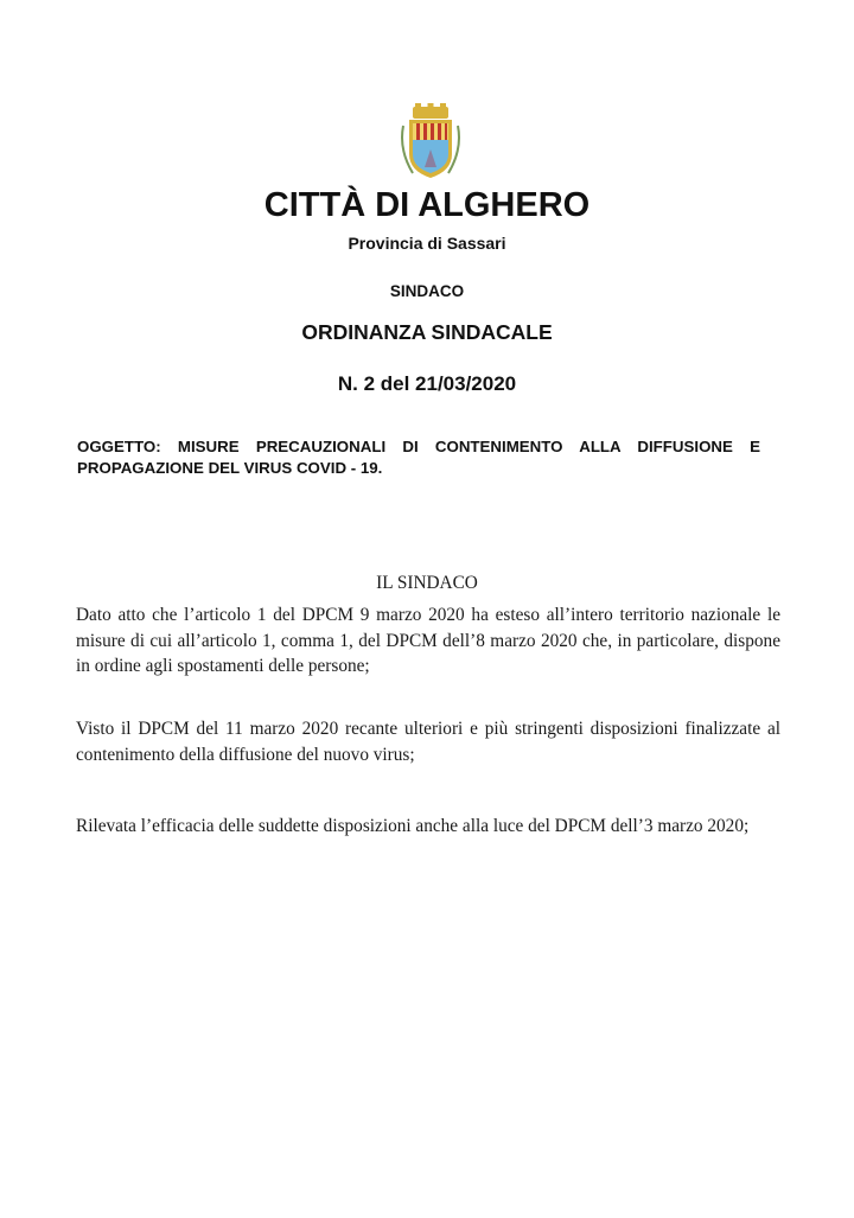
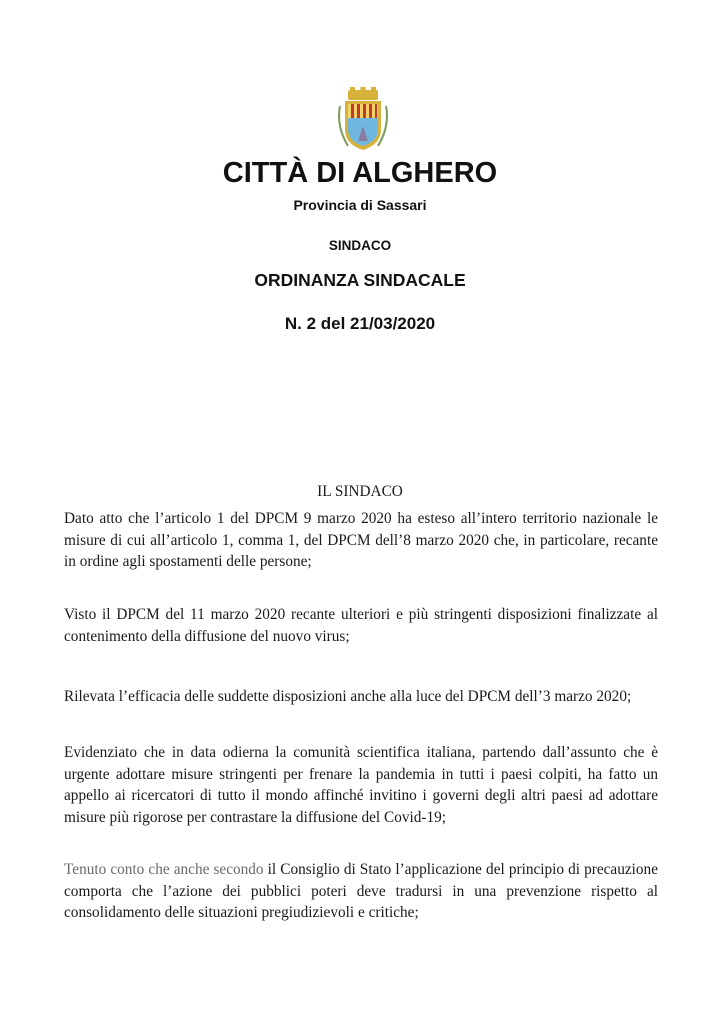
  CITTÀ DI ALGHERO
  Provincia di Sassari
  SINDACO
  ORDINANZA SINDACALE
  N. 2 del 21/03/2020
- OGGETTO: MISURE PRECAUZIONALI DI CONTENIMENTO ALLA DIFFUSIONE E
- PROPAGAZIONE DEL VIRUS COVID - 19.
  IL SINDACO
- Dato atto che l’articolo 1 del DPCM 9 marzo 2020 ha esteso all’intero territorio nazionale le misure di cui all’articolo 1, comma 1, del DPCM dell’8 marzo 2020 che, in particolare, dispone in ordine agli spostamenti delle persone;
+ Dato atto che l’articolo 1 del DPCM 9 marzo 2020 ha esteso all’intero territorio nazionale le misure di cui all’articolo 1, comma 1, del DPCM dell’8 marzo 2020 che, in particolare, recante in ordine agli spostamenti delle persone;
  Visto il DPCM del 11 marzo 2020 recante ulteriori e più stringenti disposizioni finalizzate al contenimento della diffusione del nuovo virus;
  Rilevata l’efficacia delle suddette disposizioni anche alla luce del DPCM dell’3 marzo 2020;
+ Evidenziato che in data odierna la comunità scientifica italiana, partendo dall’assunto che è urgente adottare misure stringenti per frenare la pandemia in tutti i paesi colpiti, ha fatto un appello ai ricercatori di tutto il mondo affinché invitino i governi degli altri paesi ad adottare misure più rigorose per contrastare la diffusione del Covid-19;
+ Tenuto conto che anche secondo il Consiglio di Stato l’applicazione del principio di precauzione comporta che l’azione dei pubblici poteri deve tradursi in una prevenzione rispetto al consolidamento delle situazioni pregiudizievoli e critiche;
